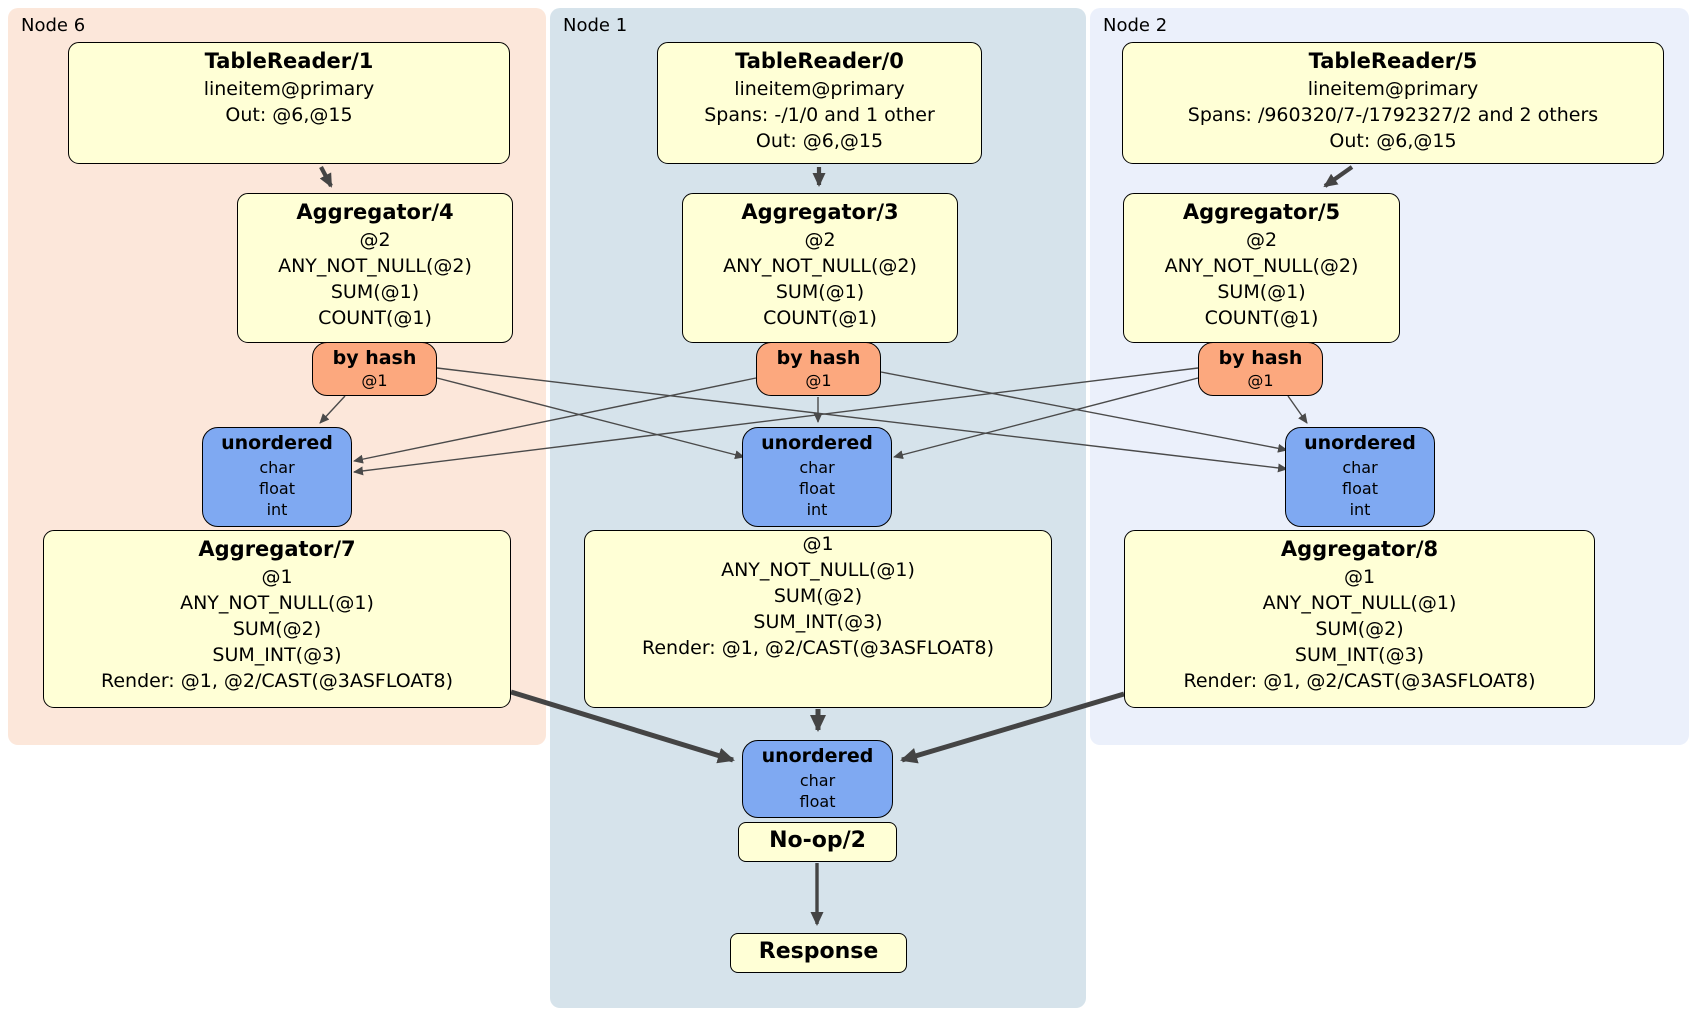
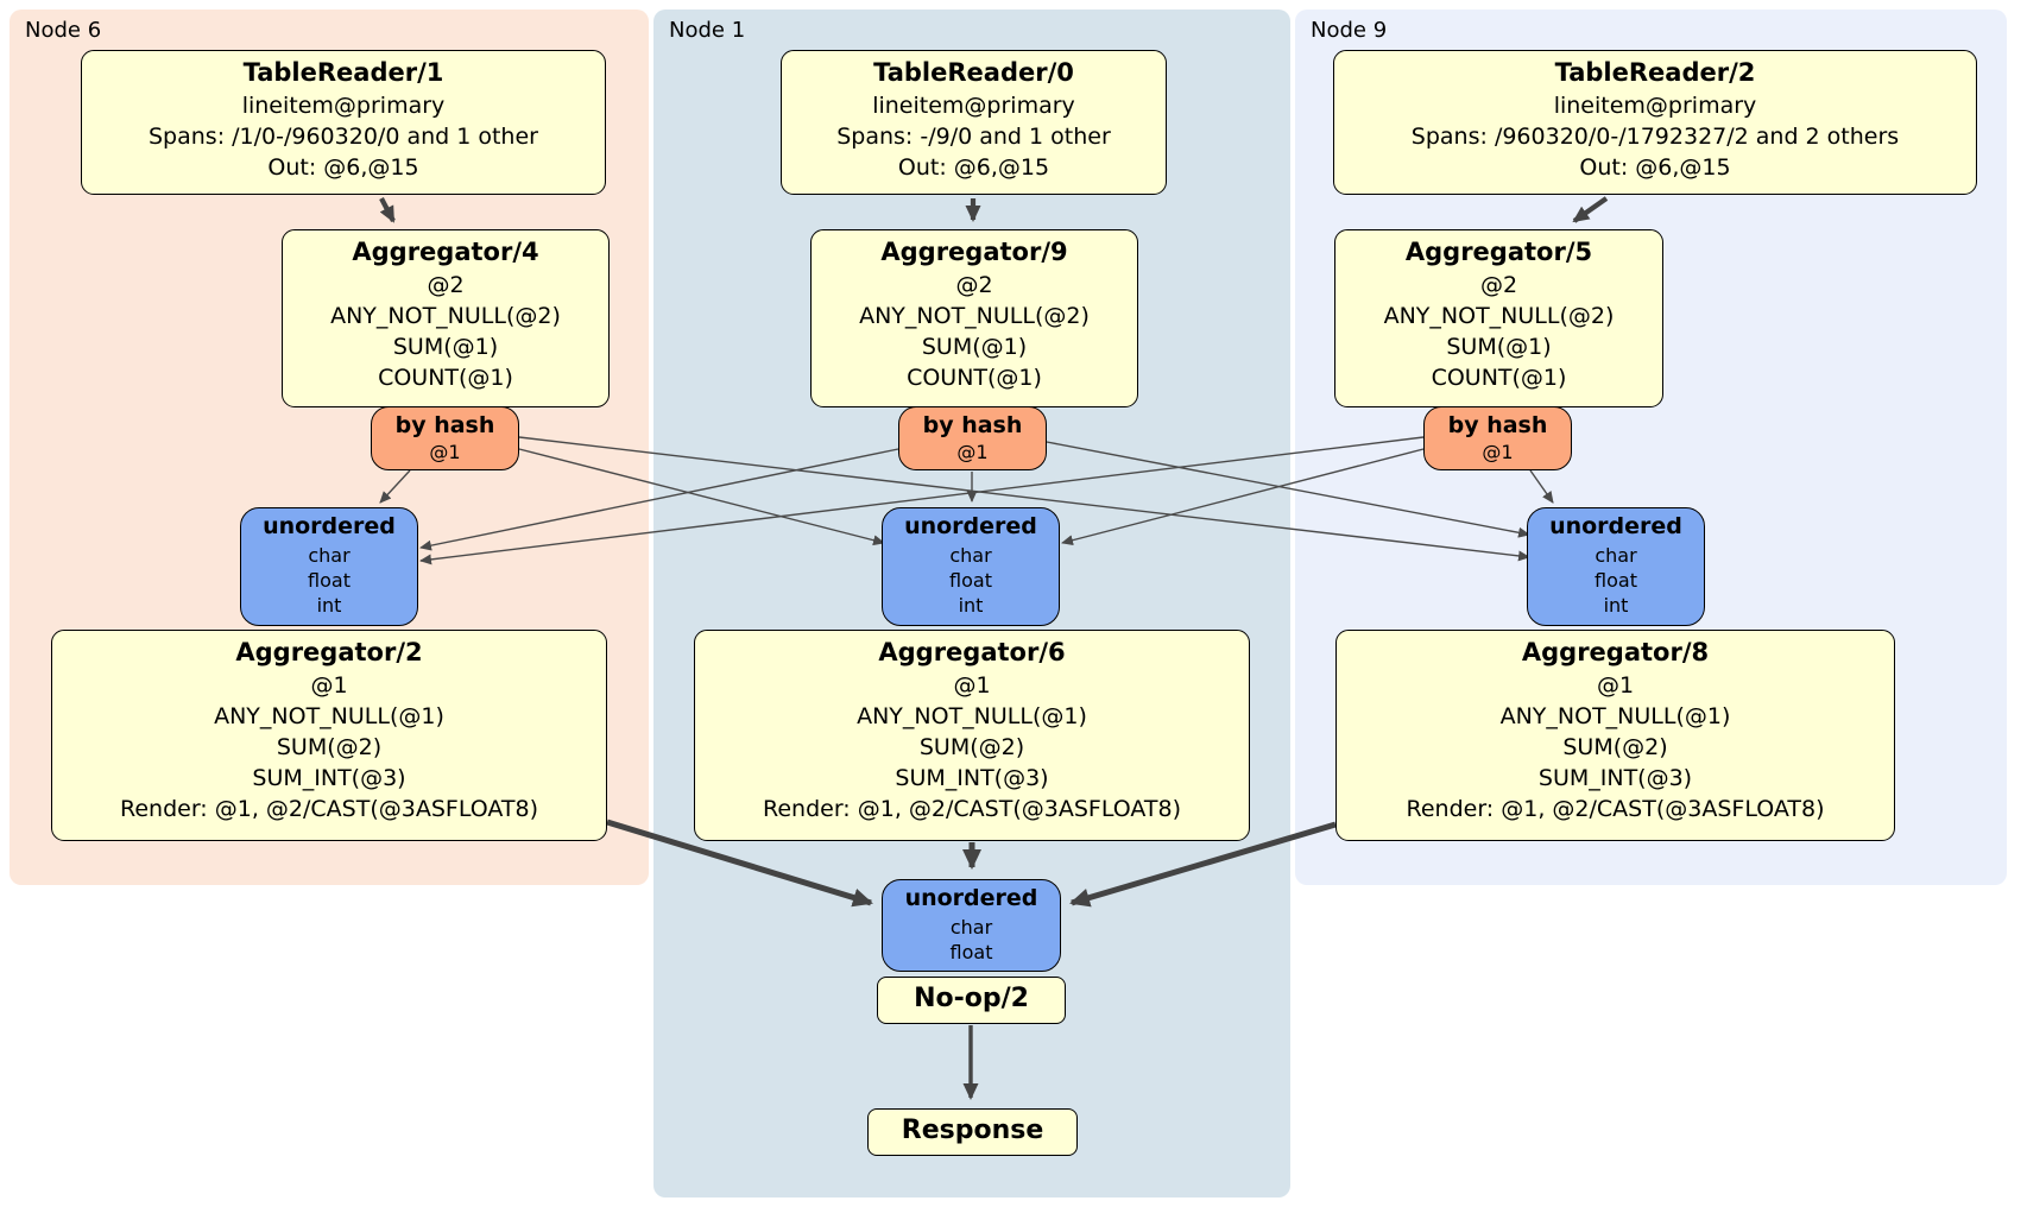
  Node 6
  Node 1
- Node 2
+ Node 9
  TableReader/1
  lineitem@primary
+ Spans: /1/0-/960320/0 and 1 other
  Out: @6,@15
  Aggregator/4
  @2
  ANY_NOT_NULL(@2)
  SUM(@1)
  COUNT(@1)
  by hash
  @1
  unordered
  char
  float
  int
- Aggregator/7
+ Aggregator/2
  @1
  ANY_NOT_NULL(@1)
  SUM(@2)
  SUM_INT(@3)
  Render: @1, @2/CAST(@3ASFLOAT8)
  TableReader/0
  lineitem@primary
- Spans: -/1/0 and 1 other
+ Spans: -/9/0 and 1 other
  Out: @6,@15
- Aggregator/3
+ Aggregator/9
  @2
  ANY_NOT_NULL(@2)
  SUM(@1)
  COUNT(@1)
  by hash
  @1
  unordered
  char
  float
  int
+ Aggregator/6
  @1
  ANY_NOT_NULL(@1)
  SUM(@2)
  SUM_INT(@3)
  Render: @1, @2/CAST(@3ASFLOAT8)
- TableReader/5
+ TableReader/2
  lineitem@primary
- Spans: /960320/7-/1792327/2 and 2 others
+ Spans: /960320/0-/1792327/2 and 2 others
  Out: @6,@15
  Aggregator/5
  @2
  ANY_NOT_NULL(@2)
  SUM(@1)
  COUNT(@1)
  by hash
  @1
  unordered
  char
  float
  int
  Aggregator/8
  @1
  ANY_NOT_NULL(@1)
  SUM(@2)
  SUM_INT(@3)
  Render: @1, @2/CAST(@3ASFLOAT8)
  unordered
  char
  float
  No-op/2
  Response
